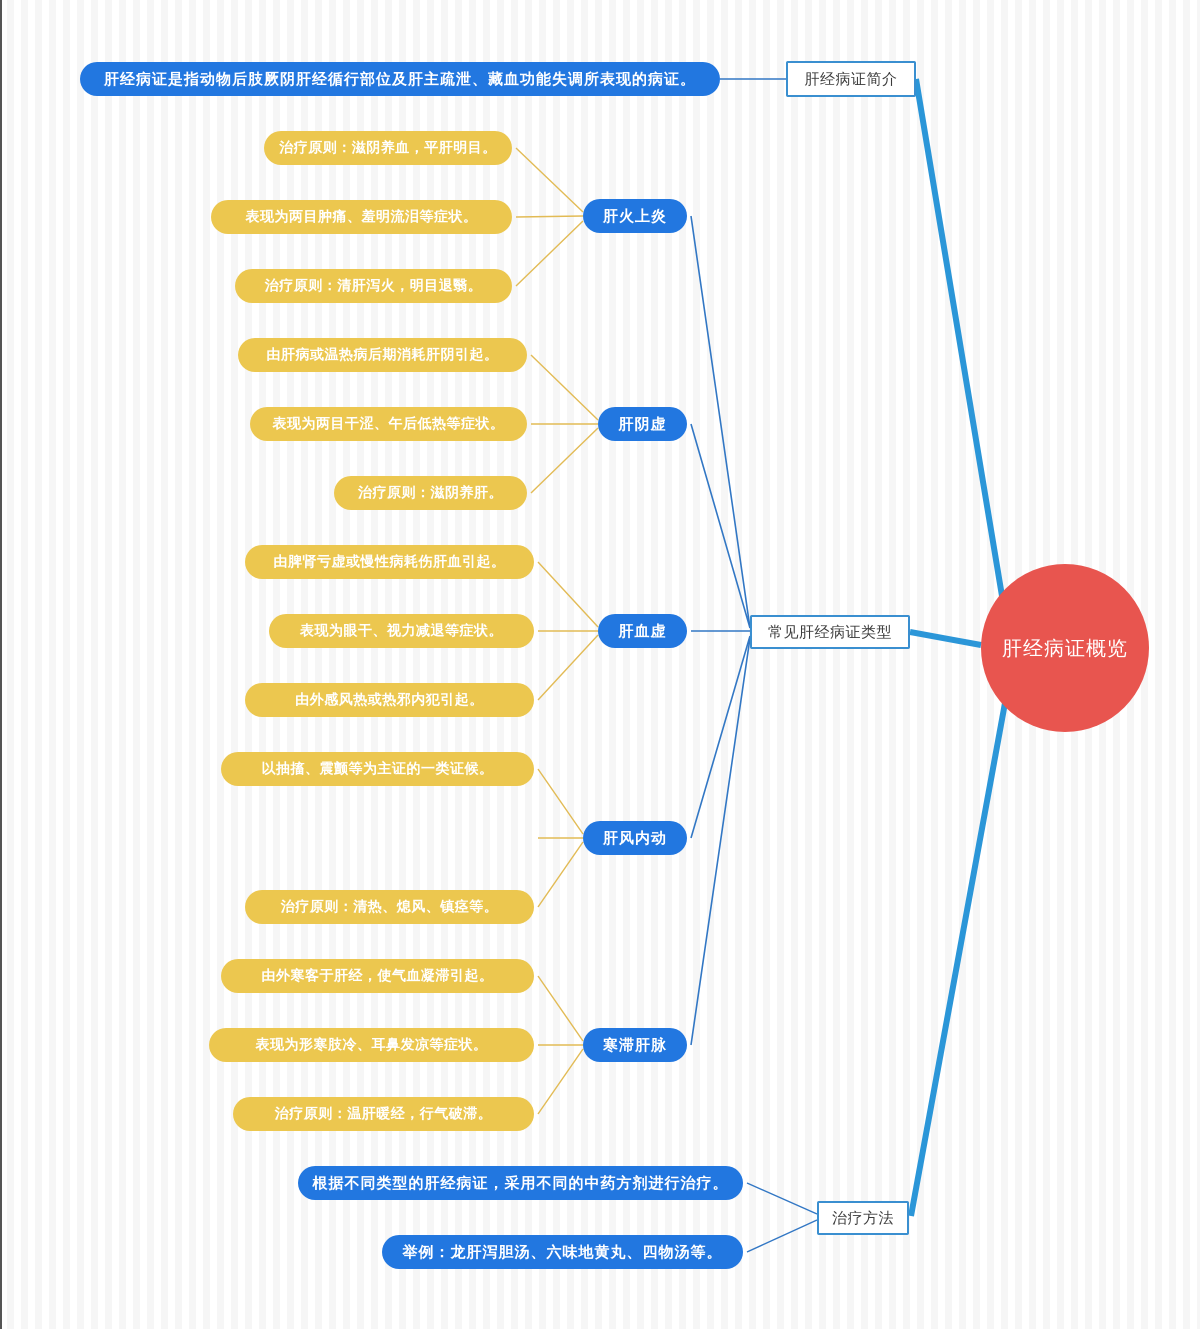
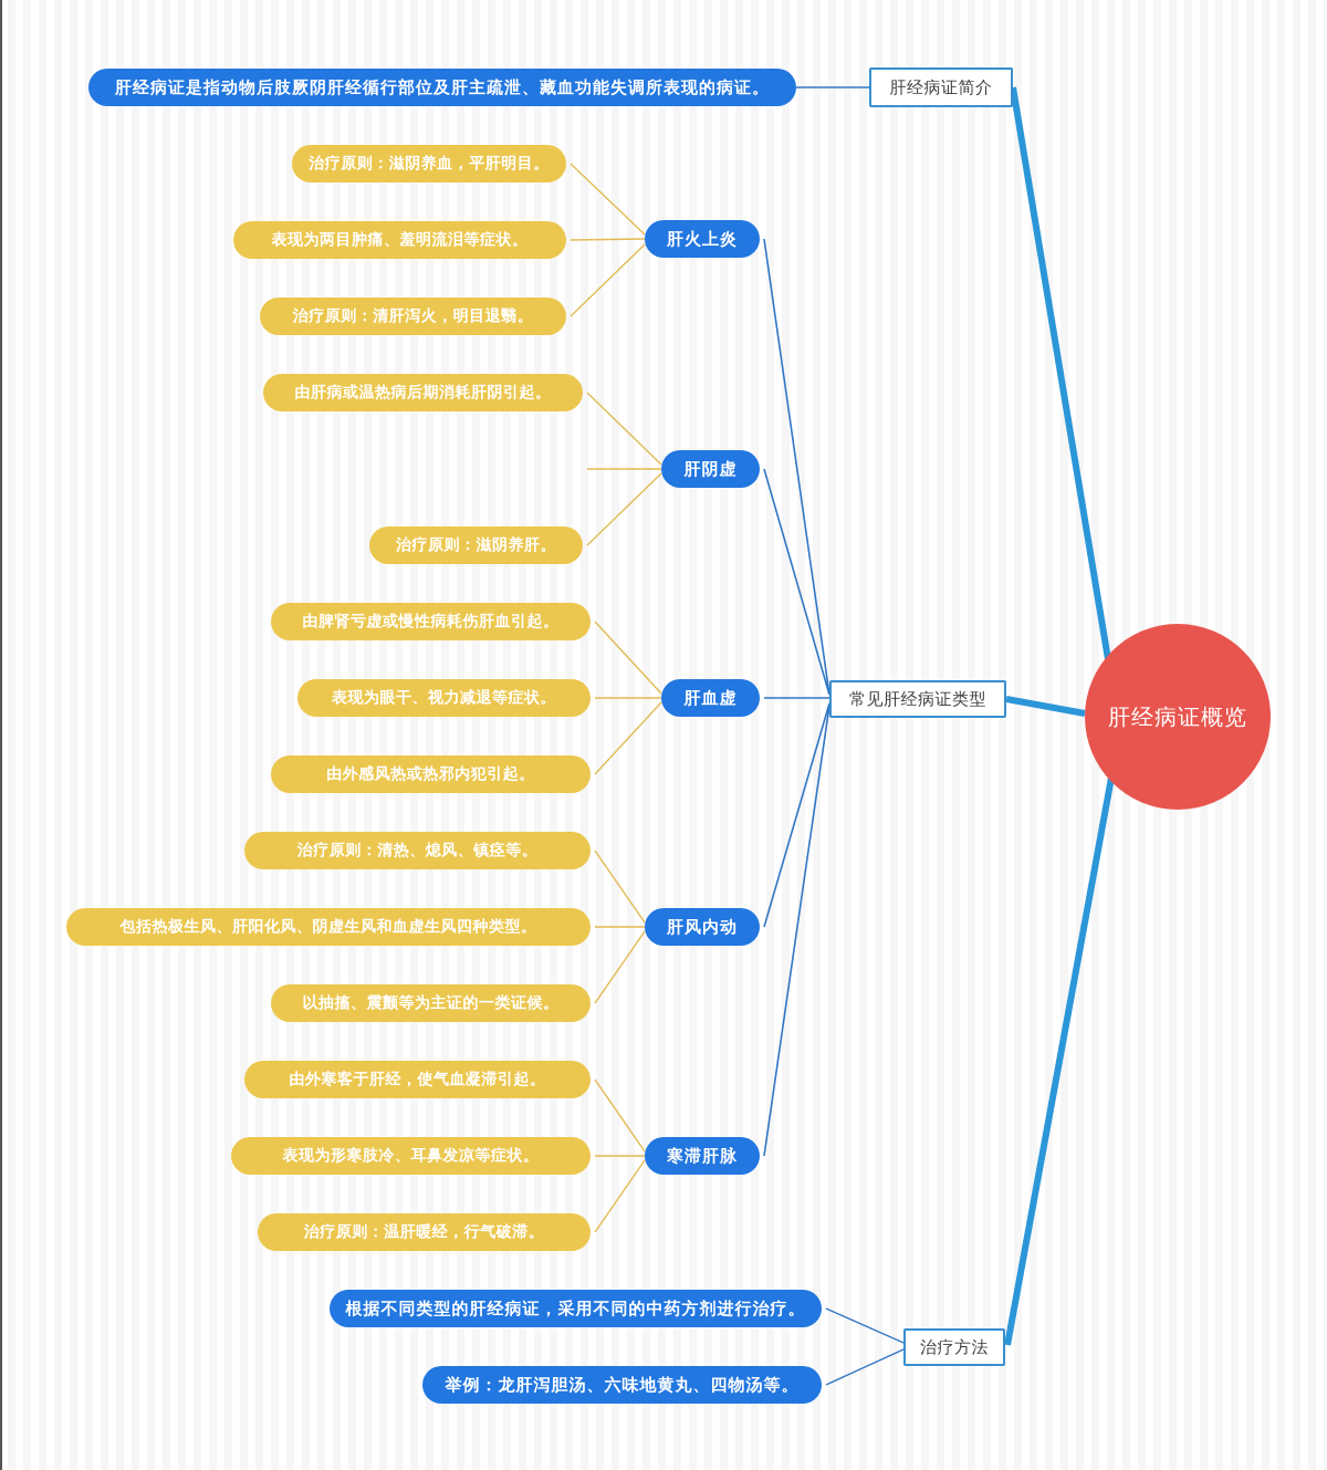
  肝经病证概览
  肝经病证简介
  常见肝经病证类型
  治疗方法
  肝经病证是指动物后肢厥阴肝经循行部位及肝主疏泄、藏血功能失调所表现的病证。
  肝火上炎
  肝阴虚
  肝血虚
  肝风内动
  寒滞肝脉
  治疗原则：滋阴养血，平肝明目。
  表现为两目肿痛、羞明流泪等症状。
  治疗原则：清肝泻火，明目退翳。
  由肝病或温热病后期消耗肝阴引起。
- 表现为两目干涩、午后低热等症状。
  治疗原则：滋阴养肝。
  由脾肾亏虚或慢性病耗伤肝血引起。
  表现为眼干、视力减退等症状。
  由外感风热或热邪内犯引起。
- 以抽搐、震颤等为主证的一类证候。
+ 治疗原则：清热、熄风、镇痉等。
+ 包括热极生风、肝阳化风、阴虚生风和血虚生风四种类型。
- 治疗原则：清热、熄风、镇痉等。
+ 以抽搐、震颤等为主证的一类证候。
  由外寒客于肝经，使气血凝滞引起。
  表现为形寒肢冷、耳鼻发凉等症状。
  治疗原则：温肝暖经，行气破滞。
  根据不同类型的肝经病证，采用不同的中药方剂进行治疗。
  举例：龙肝泻胆汤、六味地黄丸、四物汤等。
